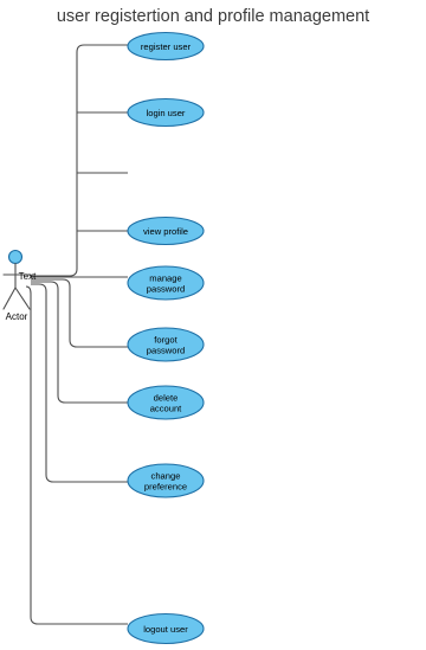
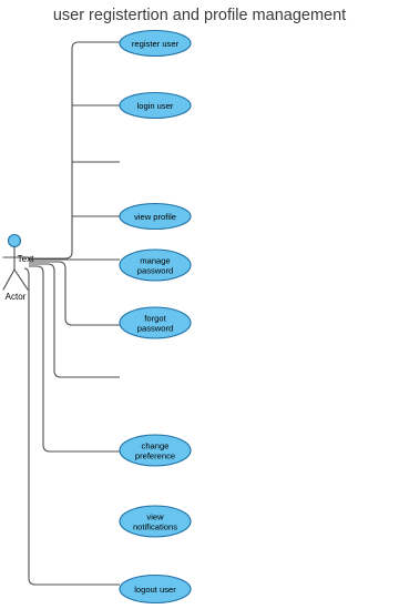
  user registertion and profile management
  Text
  Actor
  register user
  login user
  view profile
  manage
  password
  forgot
  password
- delete
- account
  change
  preference
+ view
+ notifications
  logout user
